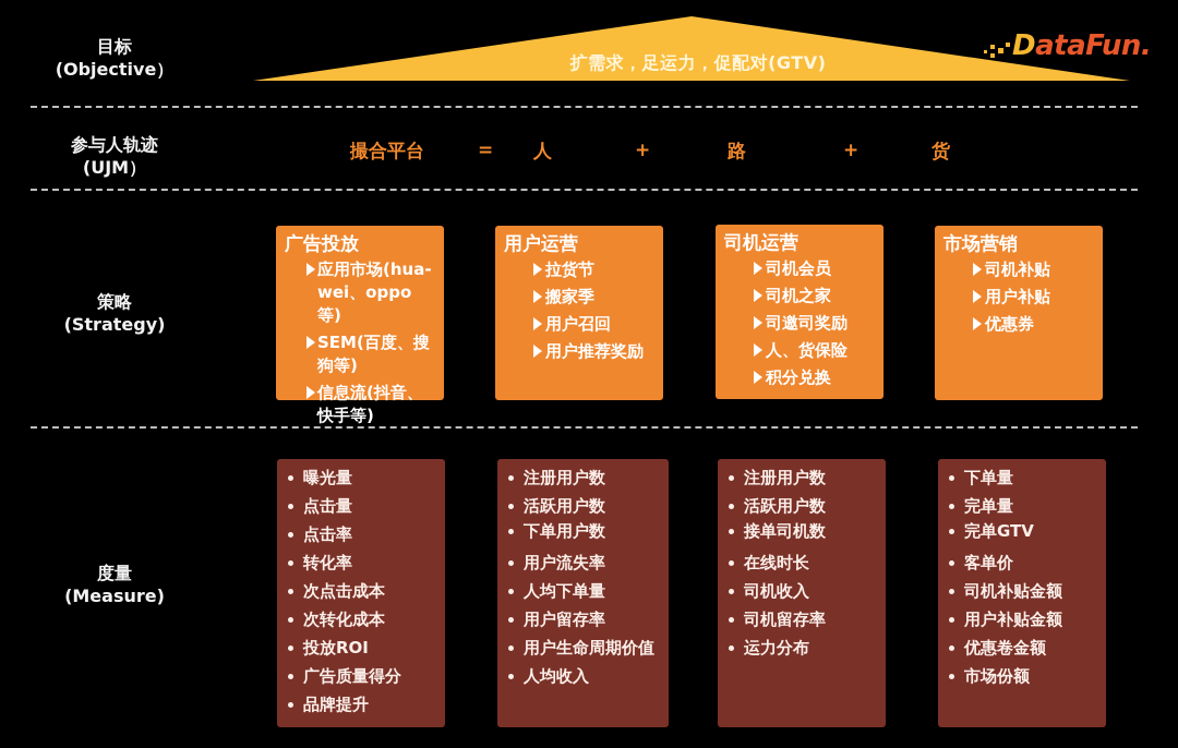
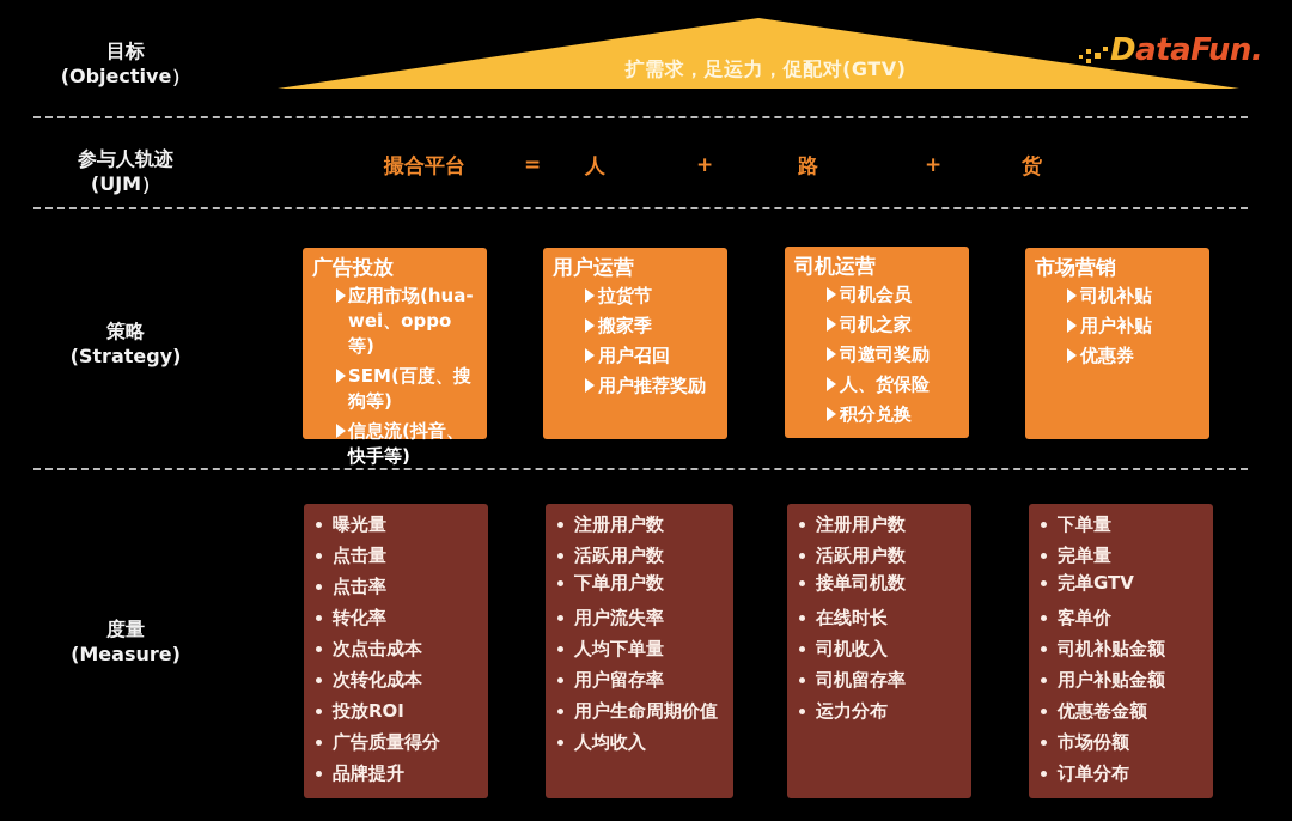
  目标
  (Objective）
  参与人轨迹
  (UJM）
  策略
  (Strategy)
  度量
  (Measure)
  扩需求，足运力，促配对(GTV)
  DataFun.
  撮合平台
  =
  人
  +
  路
  +
  货
  广告投放
  应用市场(hua-wei、oppo等)
  SEM(百度、搜狗等)
  信息流(抖音、快手等)
  用户运营
  拉货节
  搬家季
  用户召回
  用户推荐奖励
  司机运营
  司机会员
  司机之家
  司邀司奖励
  人、货保险
  积分兑换
  市场营销
  司机补贴
  用户补贴
  优惠券
  曝光量
  点击量
  点击率
  转化率
  次点击成本
  次转化成本
  投放ROI
  广告质量得分
  品牌提升
  注册用户数
  活跃用户数
  下单用户数
  用户流失率
  人均下单量
  用户留存率
  用户生命周期价值
  人均收入
  注册用户数
  活跃用户数
  接单司机数
  在线时长
  司机收入
  司机留存率
  运力分布
  下单量
  完单量
  完单GTV
  客单价
  司机补贴金额
  用户补贴金额
  优惠卷金额
  市场份额
+ 订单分布
